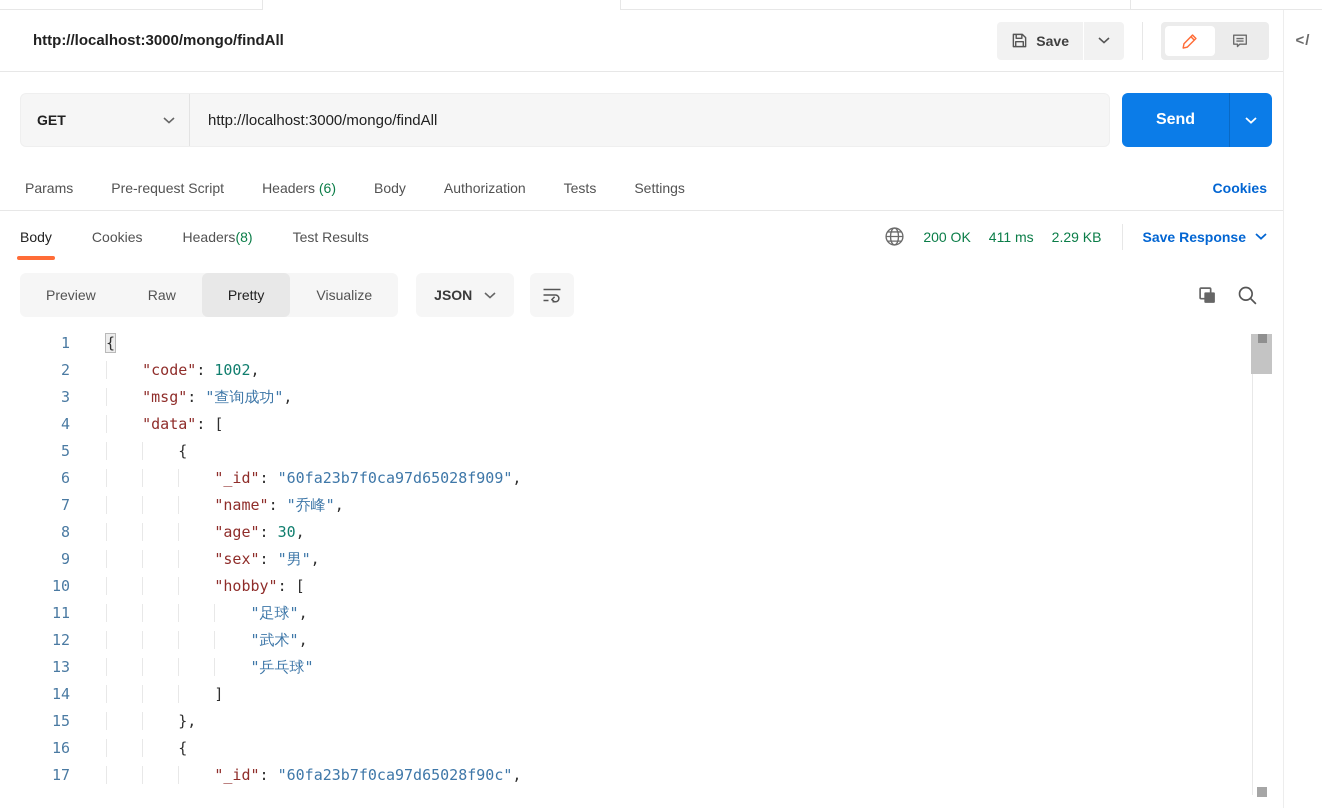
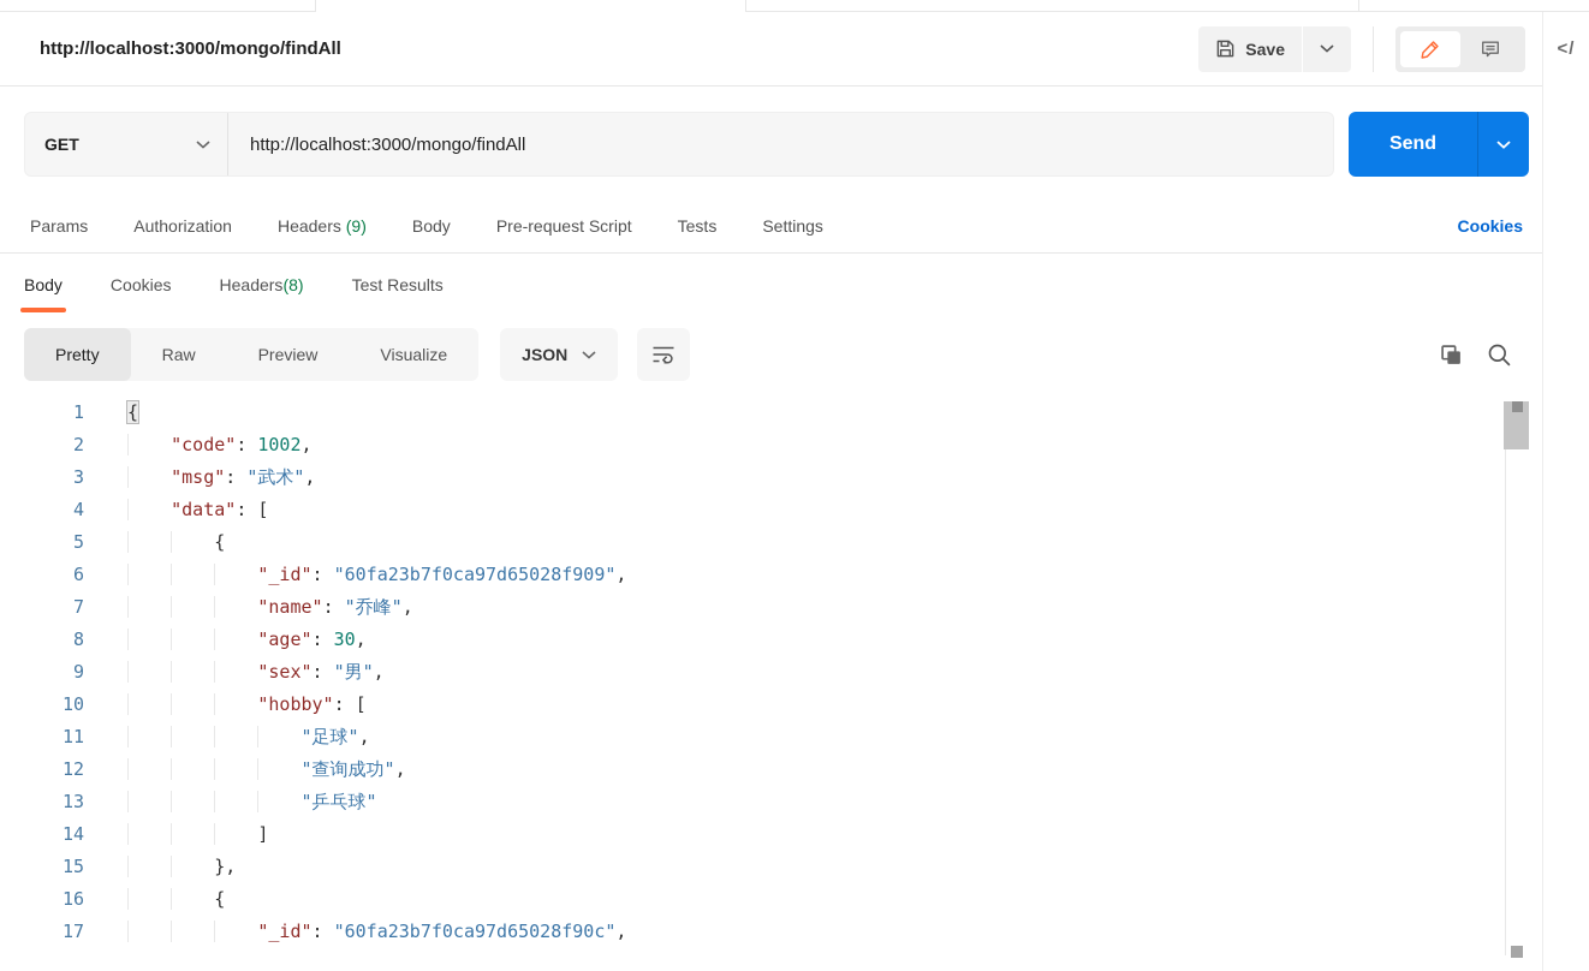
  http://localhost:3000/mongo/findAll
  Save
  </
  GET
  http://localhost:3000/mongo/findAll
  Send
  Params
- Pre-request Script
+ Authorization
- Headers (6)
+ Headers (9)
  Body
- Authorization
+ Pre-request Script
  Tests
  Settings
  Cookies
  Body
  Cookies
  Headers
  (8)
  Test Results
- 200 OK
- 411 ms
- 2.29 KB
- Save Response
- Preview
+ Pretty
  Raw
- Pretty
+ Preview
  Visualize
  JSON
  1
  {
  2
  "code": 1002,
  3
- "msg": "查询成功",
+ "msg": "武术",
  4
  "data": [
  5
  {
  6
  "_id": "60fa23b7f0ca97d65028f909",
  7
  "name": "乔峰",
  8
  "age": 30,
  9
  "sex": "男",
  10
  "hobby": [
  11
  "足球",
  12
- "武术",
+ "查询成功",
  13
  "乒乓球"
  14
  ]
  15
  },
  16
  {
  17
  "_id": "60fa23b7f0ca97d65028f90c",
